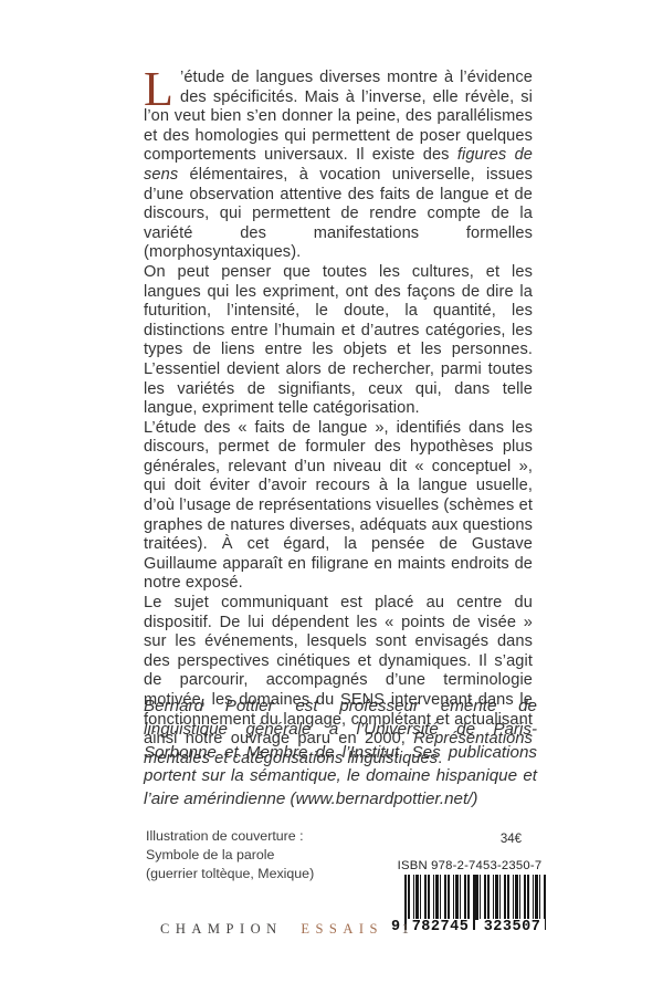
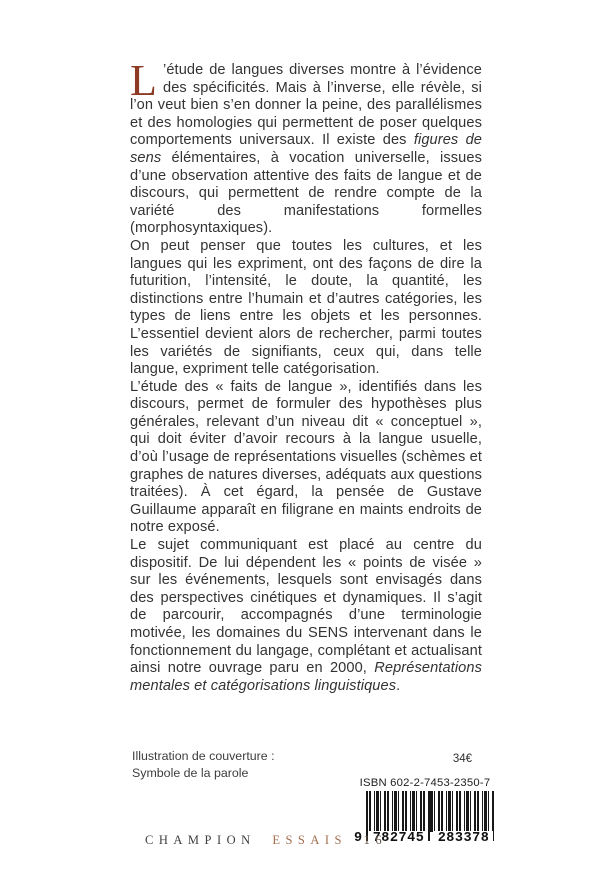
  L
  ’étude de langues diverses montre à l’évidence des spécificités. Mais à l’inverse, elle révèle, si l’on veut bien s’en donner la peine, des parallélismes et des homologies qui permettent de poser quelques comportements universaux. Il existe des figures de sens élémentaires, à vocation universelle, issues d’une observation attentive des faits de langue et de discours, qui permettent de rendre compte de la variété des manifestations formelles (morphosyntaxiques).
  On peut penser que toutes les cultures, et les langues qui les expriment, ont des façons de dire la futurition, l’intensité, le doute, la quantité, les distinctions entre l’humain et d’autres catégories, les types de liens entre les objets et les personnes. L’essentiel devient alors de rechercher, parmi toutes les variétés de signifiants, ceux qui, dans telle langue, expriment telle catégorisation.
  L’étude des « faits de langue », identifiés dans les discours, permet de formuler des hypothèses plus générales, relevant d’un niveau dit « conceptuel », qui doit éviter d’avoir recours à la langue usuelle, d’où l’usage de représentations visuelles (schèmes et graphes de natures diverses, adéquats aux questions traitées). À cet égard, la pensée de Gustave Guillaume apparaît en filigrane en maints endroits de notre exposé.
  Le sujet communiquant est placé au centre du dispositif. De lui dépendent les « points de visée » sur les événements, lesquels sont envisagés dans des perspectives cinétiques et dynamiques. Il s’agit de parcourir, accompagnés d’une terminologie motivée, les domaines du SENS intervenant dans le fonctionnement du langage, complétant et actualisant ainsi notre ouvrage paru en 2000, Représentations mentales et catégorisations linguistiques.
- Bernard Pottier est professeur émérite de linguistique générale à l’Université de Paris-Sorbonne et Membre de l’Institut. Ses publications portent sur la sémantique, le domaine hispanique et l’aire amérindienne (www.bernardpottier.net/)
  Illustration de couverture :
  Symbole de la parole
- (guerrier toltèque, Mexique)
  34€
- ISBN 978-2-7453-2350-7
+ ISBN 602-2-7453-2350-7
  9
  782745
- 323507
+ 283378
- CHAMPION ESSAIS 1
+ CHAMPION ESSAIS 16
